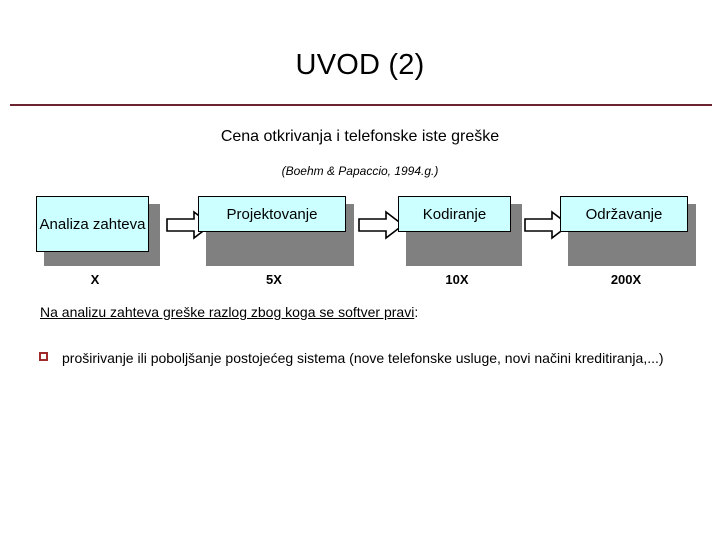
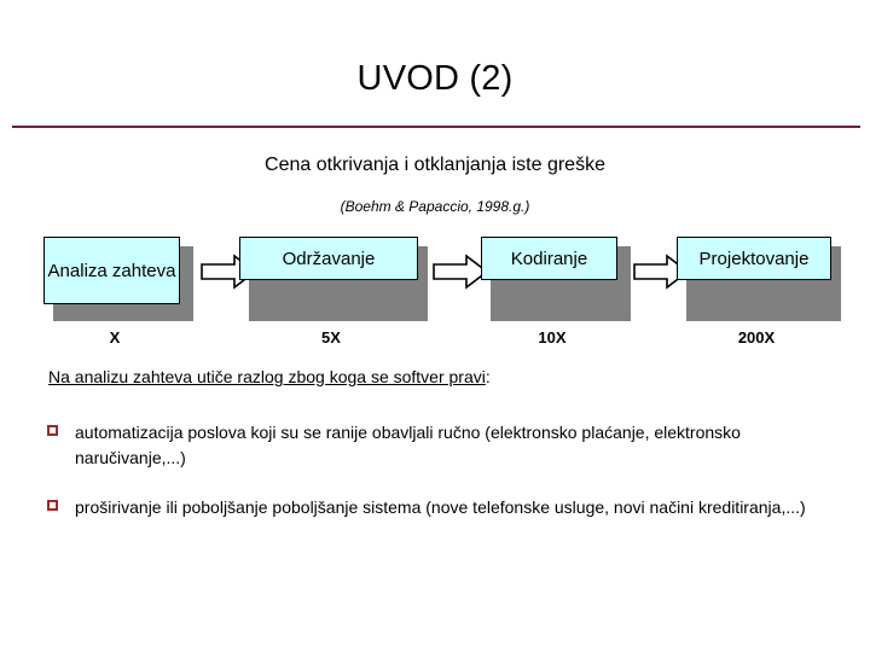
  UVOD (2)
- Cena otkrivanja i telefonske iste greške
+ Cena otkrivanja i otklanjanja iste greške
- (Boehm & Papaccio, 1994.g.)
+ (Boehm & Papaccio, 1998.g.)
  Analiza zahteva
  X
- Projektovanje
+ Održavanje
  5X
  Kodiranje
  10X
- Održavanje
+ Projektovanje
  200X
- Na analizu zahteva greške razlog zbog koga se softver pravi:
+ Na analizu zahteva utiče razlog zbog koga se softver pravi:
+ automatizacija poslova koji su se ranije obavljali ručno (elektronsko plaćanje, elektronsko naručivanje,...)
- proširivanje ili poboljšanje postojećeg sistema (nove telefonske usluge, novi načini kreditiranja,...)
+ proširivanje ili poboljšanje poboljšanje sistema (nove telefonske usluge, novi načini kreditiranja,...)
